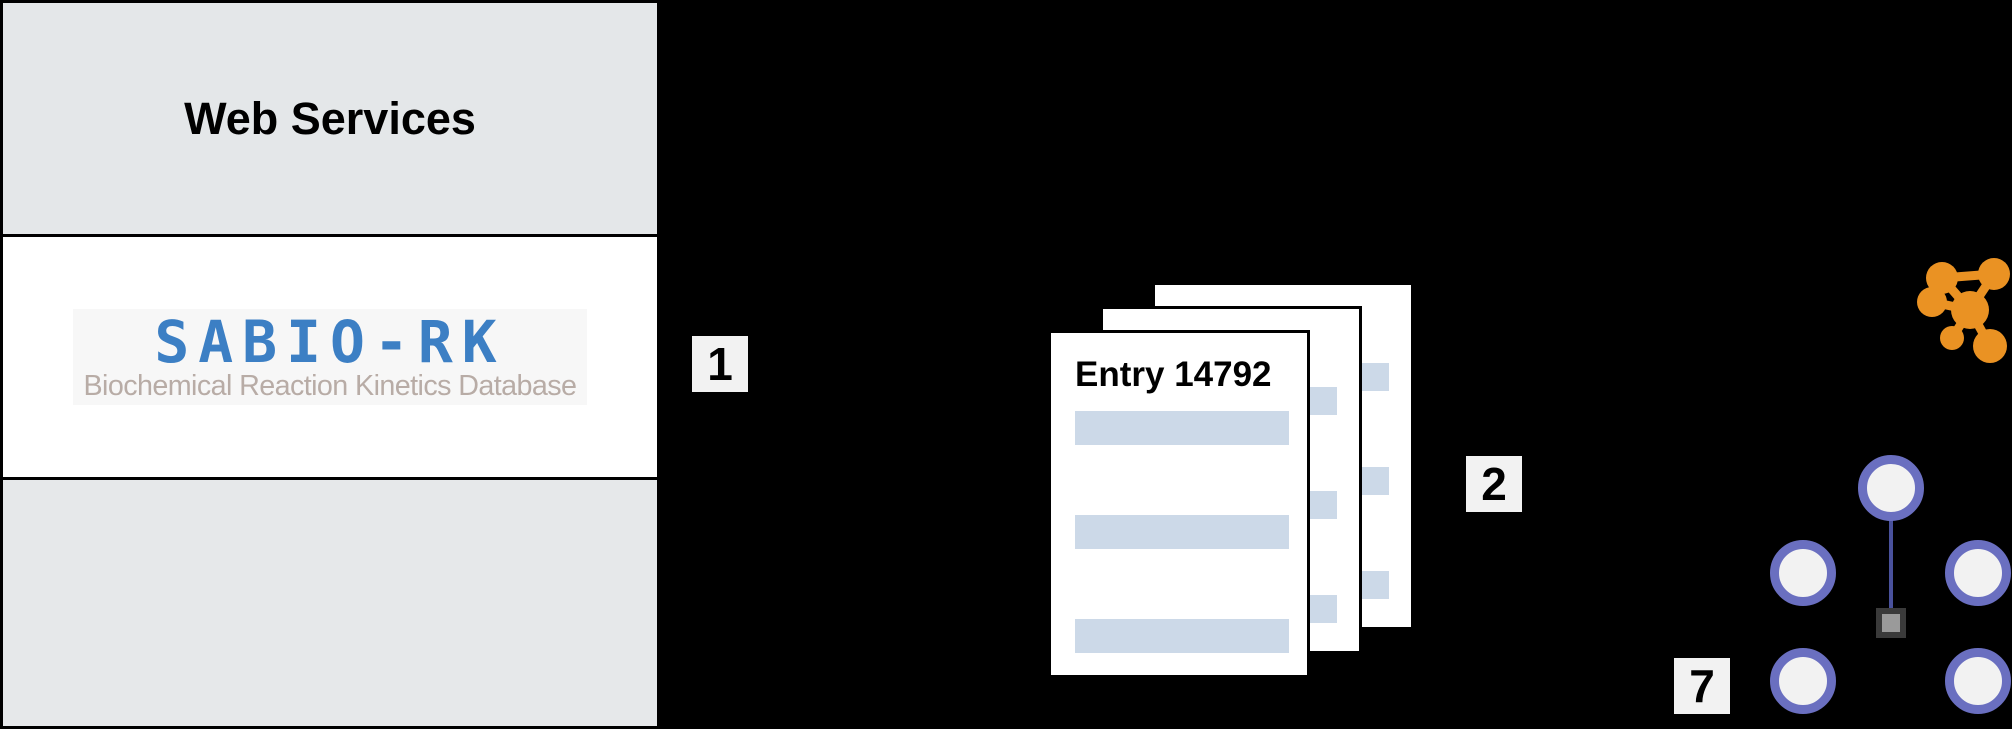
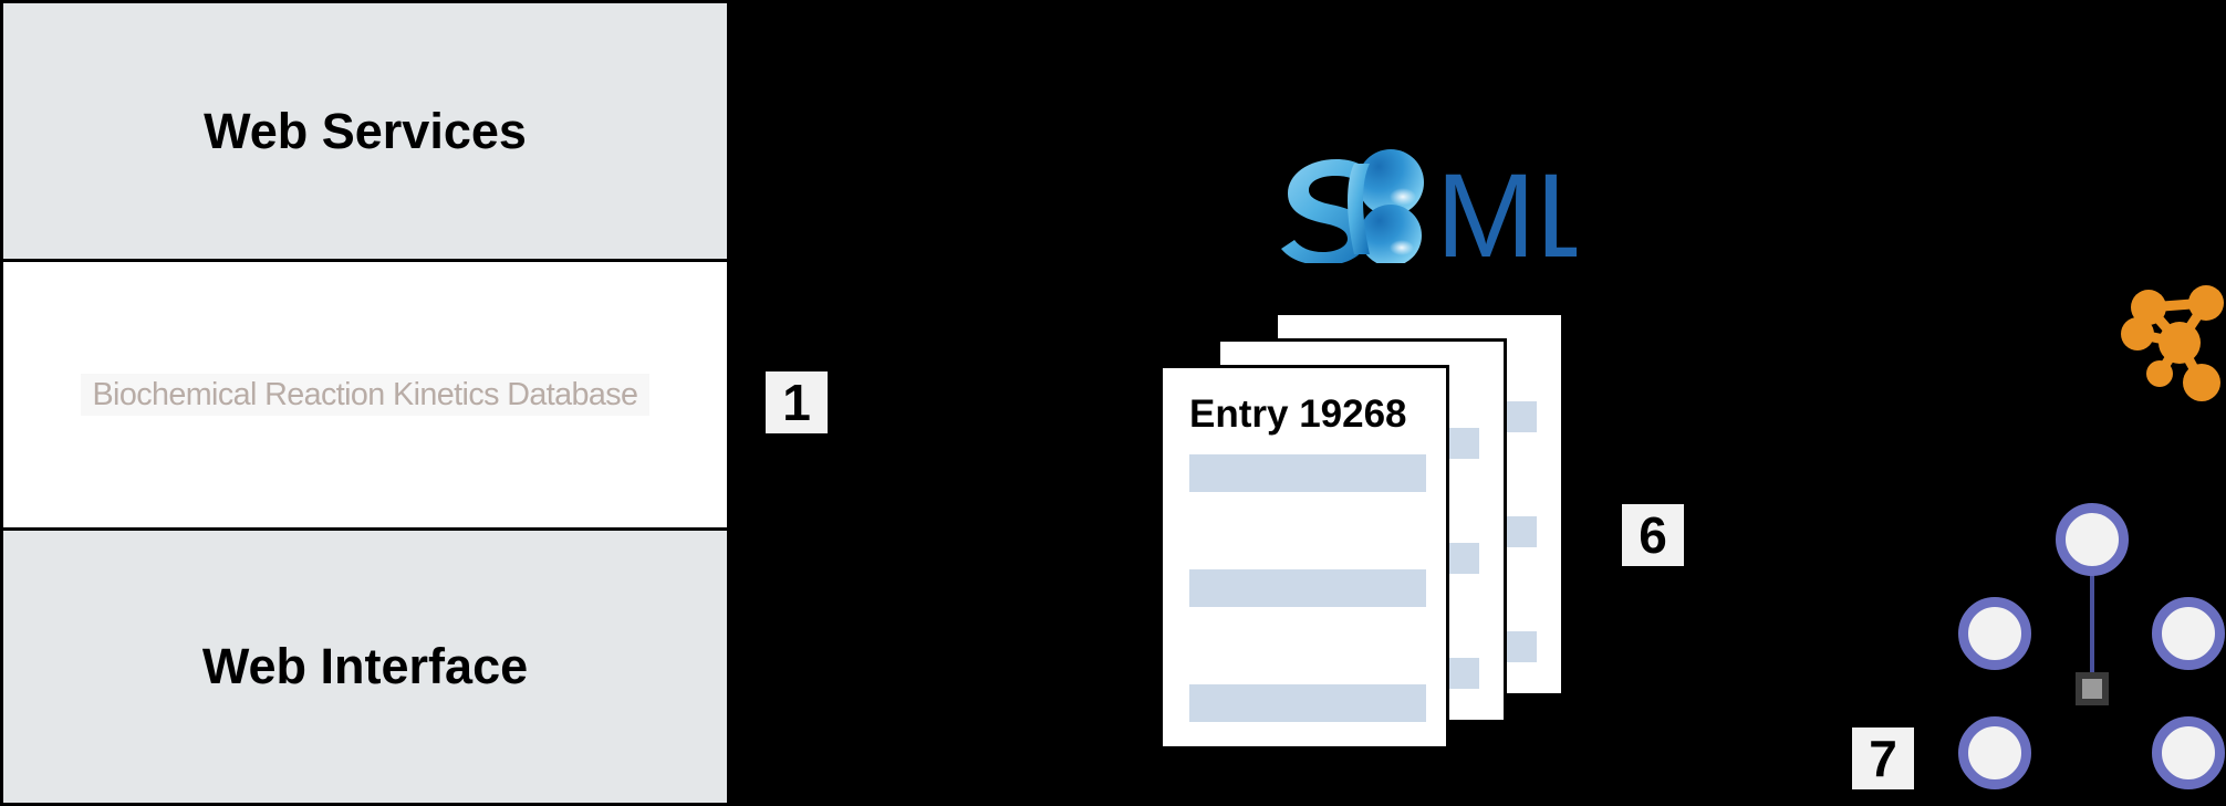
  Web Services
- SABIO-RK
  Biochemical Reaction Kinetics Database
+ Web Interface
  1
- 2
+ 6
  7
+ ML
- Entry 14792
+ Entry 19268
